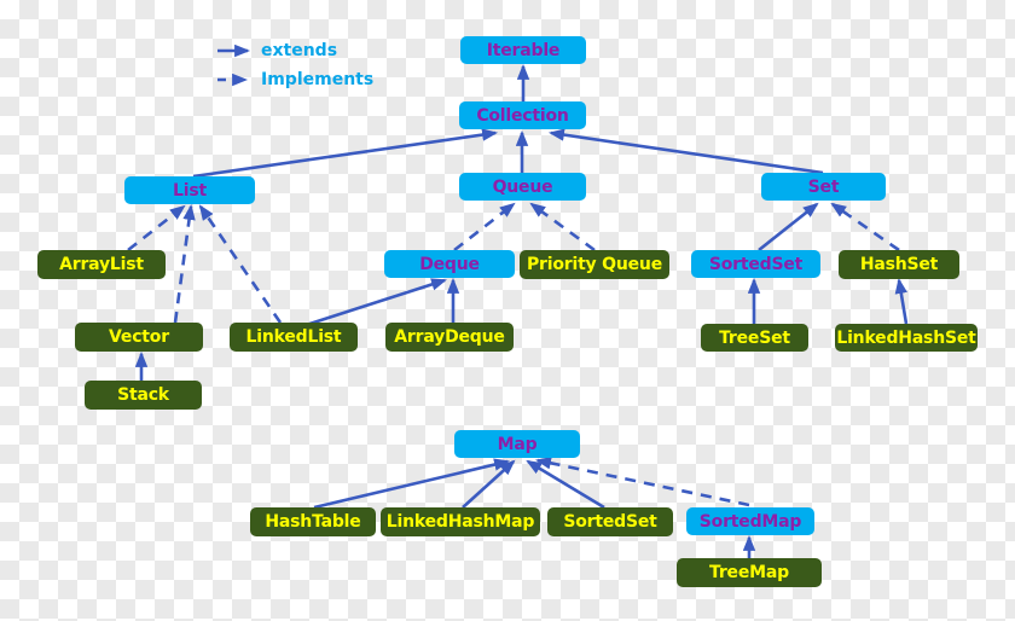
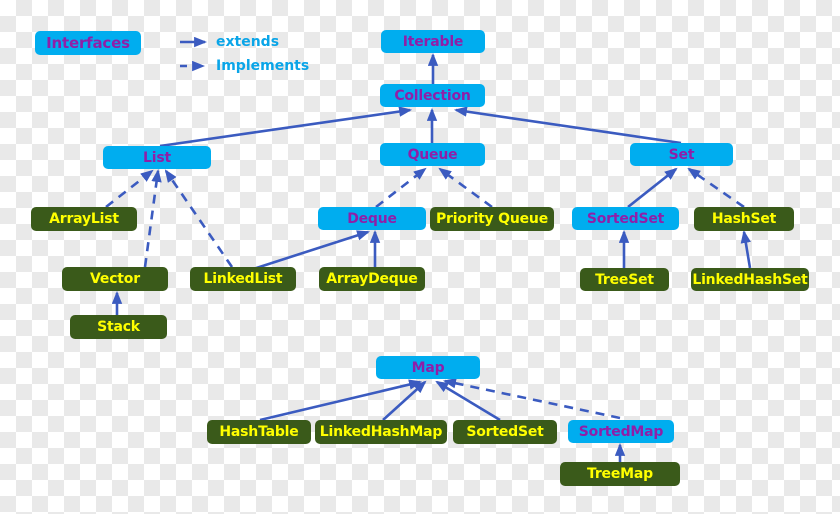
  Iterable
  Collection
  List
  Queue
  Set
  ArrayList
  Deque
  Priority Queue
  SortedSet
  HashSet
  Vector
  LinkedList
  ArrayDeque
  TreeSet
  LinkedHashSet
  Stack
  Map
  HashTable
  LinkedHashMap
  SortedSet
  SortedMap
  TreeMap
+ Interfaces
  extends
  Implements
